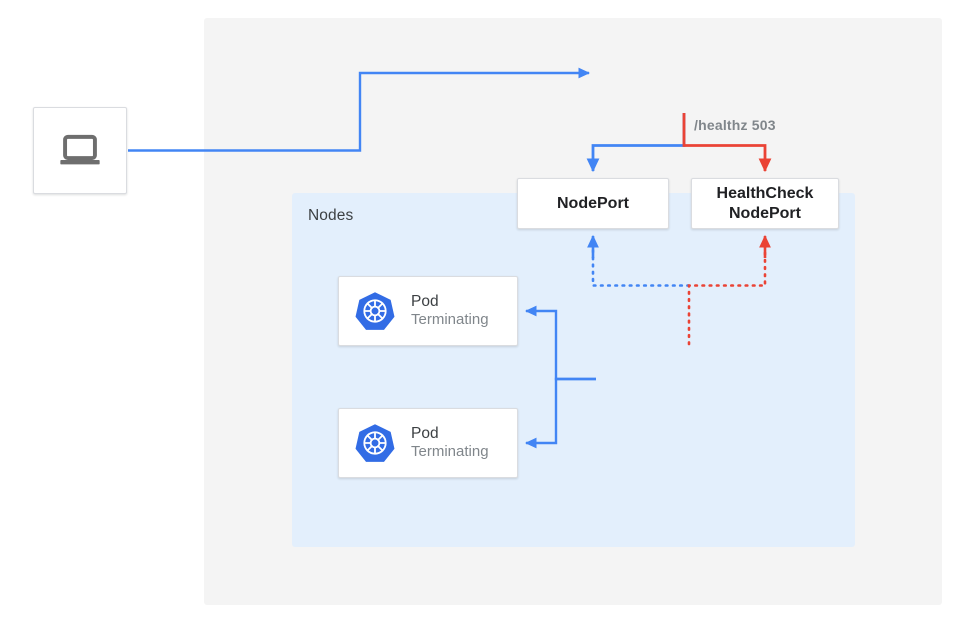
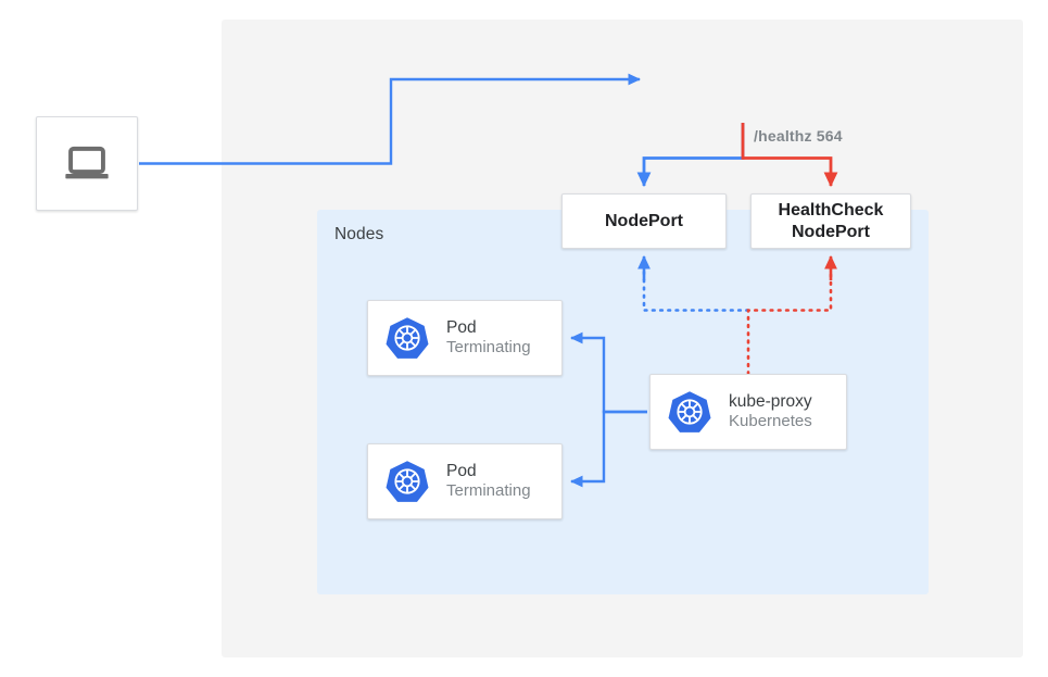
  Nodes
- /healthz 503
+ /healthz 564
  NodePort
  HealthCheck
  NodePort
  Pod
  Terminating
  Pod
  Terminating
+ kube-proxy
+ Kubernetes
